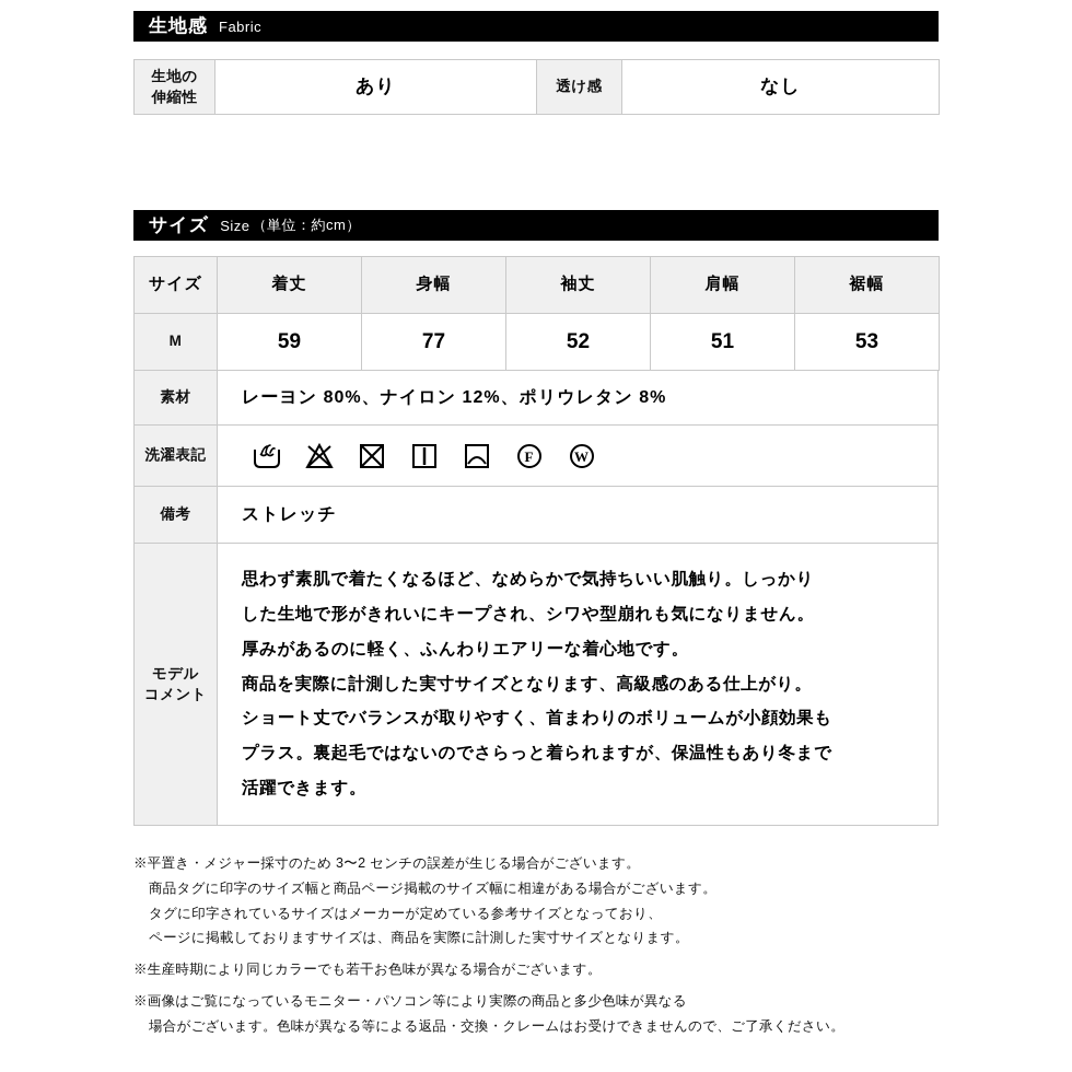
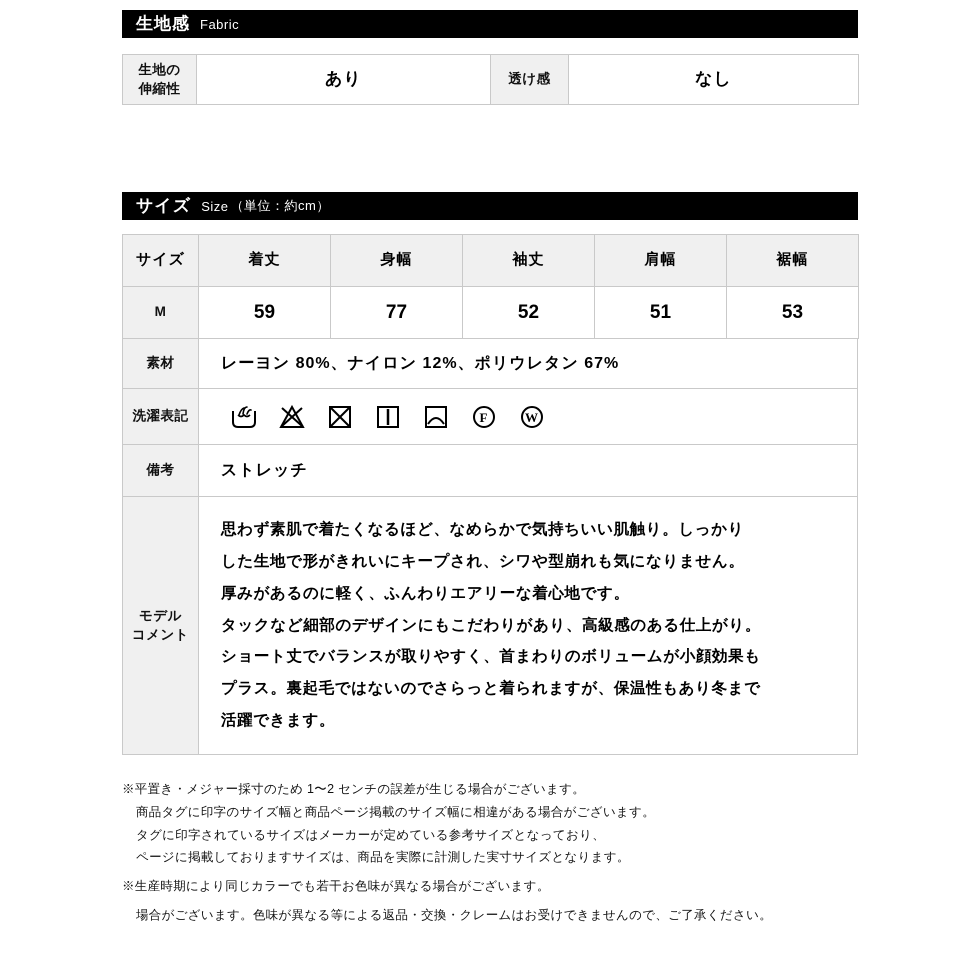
  生地感
  Fabric
  生地の 伸縮性	あり	透け感	なし
  サイズ
  Size
  （単位：約cm）
  サイズ	着丈	身幅	袖丈	肩幅	裾幅
  M	59	77	52	51	53
- 素材	レーヨン 80%、ナイロン 12%、ポリウレタン 8%
+ 素材	レーヨン 80%、ナイロン 12%、ポリウレタン 67%
  洗濯表記	F W
  備考	ストレッチ
- モデル コメント	思わず素肌で着たくなるほど、なめらかで気持ちいい肌触り。しっかり した生地で形がきれいにキープされ、シワや型崩れも気になりません。 厚みがあるのに軽く、ふんわりエアリーな着心地です。 商品を実際に計測した実寸サイズとなります、高級感のある仕上がり。 ショート丈でバランスが取りやすく、首まわりのボリュームが小顔効果も プラス。裏起毛ではないのでさらっと着られますが、保温性もあり冬まで 活躍できます。
+ モデル コメント	思わず素肌で着たくなるほど、なめらかで気持ちいい肌触り。しっかり した生地で形がきれいにキープされ、シワや型崩れも気になりません。 厚みがあるのに軽く、ふんわりエアリーな着心地です。 タックなど細部のデザインにもこだわりがあり、高級感のある仕上がり。 ショート丈でバランスが取りやすく、首まわりのボリュームが小顔効果も プラス。裏起毛ではないのでさらっと着られますが、保温性もあり冬まで 活躍できます。
- ※平置き・メジャー採寸のため 3〜2 センチの誤差が生じる場合がございます。
+ ※平置き・メジャー採寸のため 1〜2 センチの誤差が生じる場合がございます。
  商品タグに印字のサイズ幅と商品ページ掲載のサイズ幅に相違がある場合がございます。
  タグに印字されているサイズはメーカーが定めている参考サイズとなっており、
  ページに掲載しておりますサイズは、商品を実際に計測した実寸サイズとなります。
  ※生産時期により同じカラーでも若干お色味が異なる場合がございます。
- ※画像はご覧になっているモニター・パソコン等により実際の商品と多少色味が異なる
  場合がございます。色味が異なる等による返品・交換・クレームはお受けできませんので、ご了承ください。
